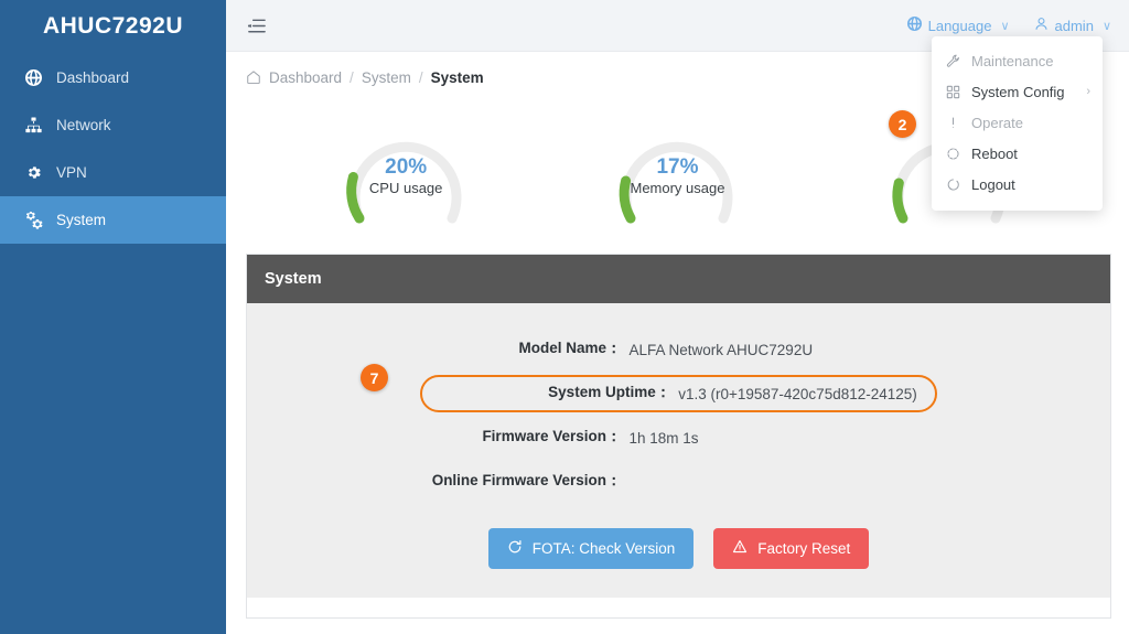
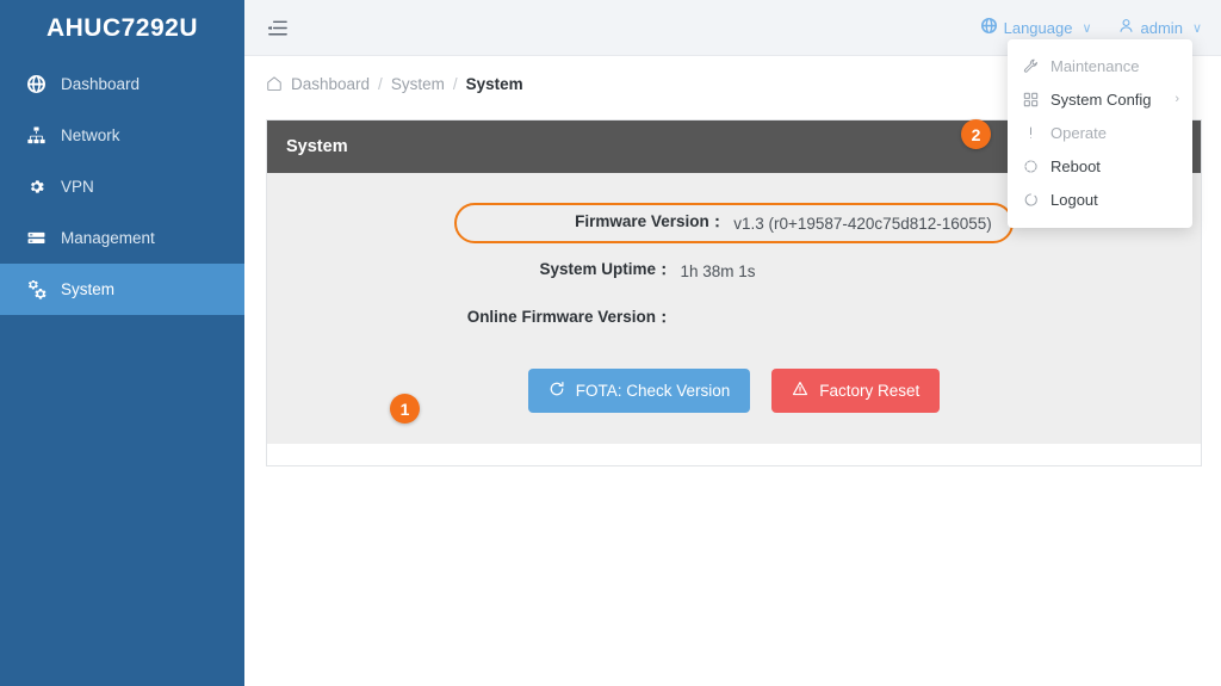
  AHUC7292U
  Dashboard
  Network
  VPN
+ Management
  System
  Language
  ∨
  admin
  ∨
  Dashboard
  /
  System
  /
  System
- 20%
- CPU usage
- 17%
- Memory usage
  System
- Model Name：
- ALFA Network AHUC7292U
- System Uptime：
+ Firmware Version：
- v1.3 (r0+19587-420c75d812-24125)
+ v1.3 (r0+19587-420c75d812-16055)
- Firmware Version：
+ System Uptime：
- 1h 18m 1s
+ 1h 38m 1s
  Online Firmware Version：
  FOTA: Check Version
  Factory Reset
  Maintenance
  System Config
  ›
  Operate
  Reboot
  Logout
- 7
+ 1
  2
